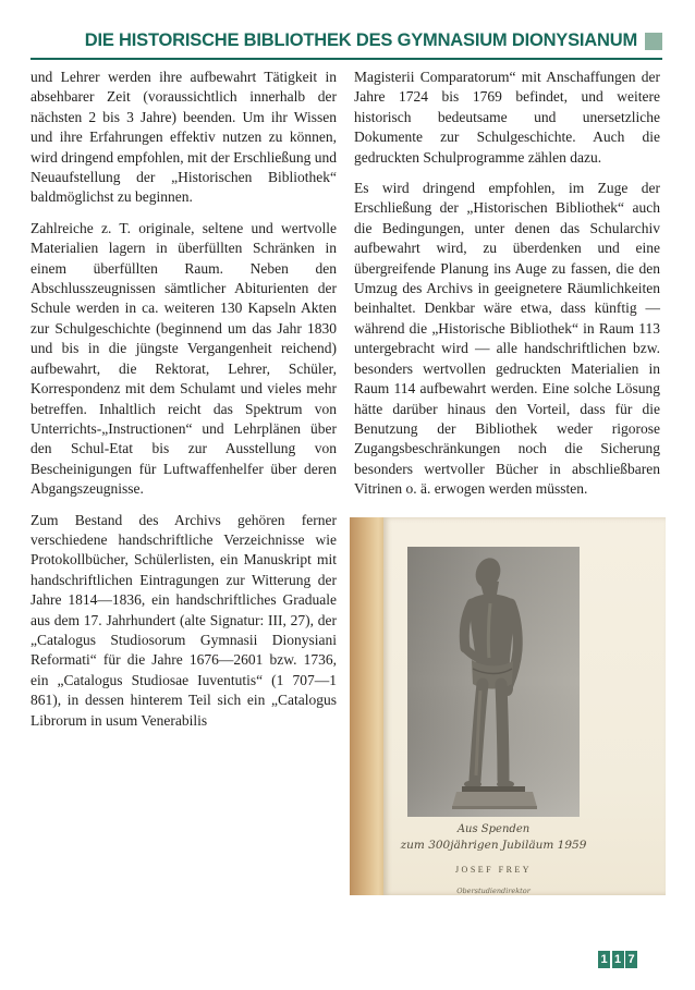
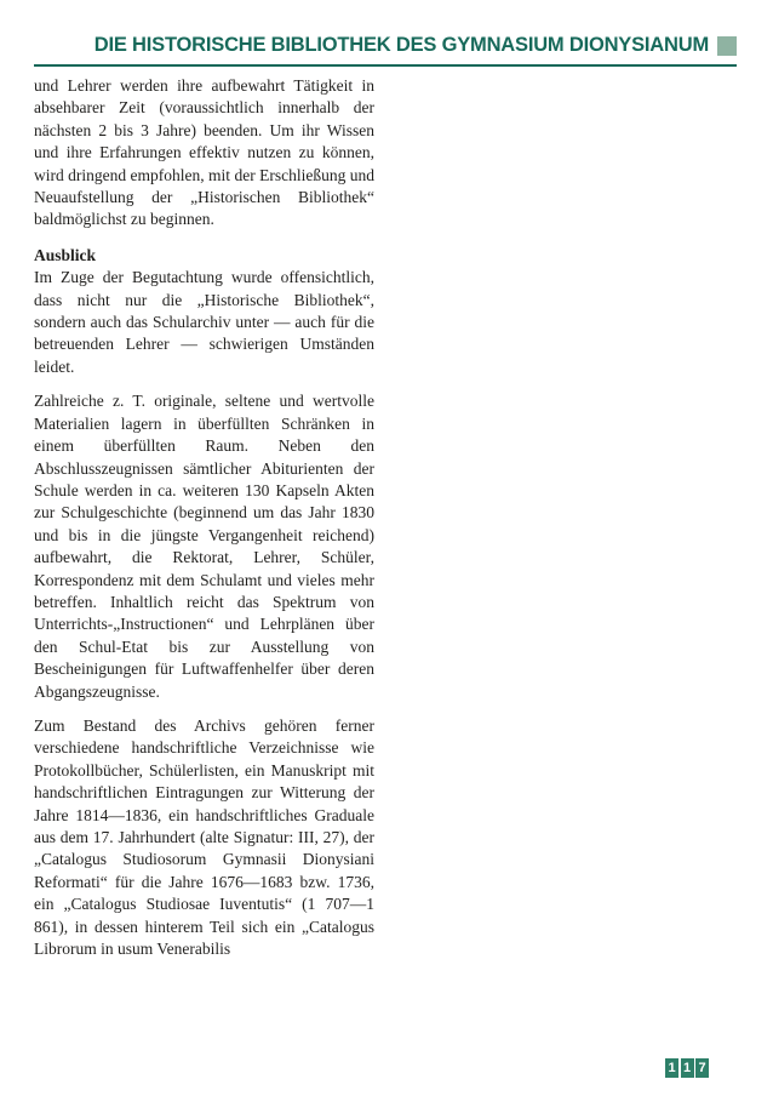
  DIE HISTORISCHE BIBLIOTHEK DES GYMNASIUM DIONYSIANUM
  und Lehrer werden ihre aufbewahrt Tätigkeit in absehbarer Zeit (voraussichtlich innerhalb der nächsten 2 bis 3 Jahre) beenden. Um ihr Wissen und ihre Erfahrungen effektiv nutzen zu können, wird dringend empfohlen, mit der Erschließung und Neuaufstellung der „Historischen Bibliothek“ baldmöglichst zu beginnen.
+ Ausblick
+ Im Zuge der Begutachtung wurde offensichtlich, dass nicht nur die „Historische Bibliothek“, sondern auch das Schularchiv unter — auch für die betreuenden Lehrer — schwierigen Umständen leidet.
  Zahlreiche z. T. originale, seltene und wertvolle Materialien lagern in überfüllten Schränken in einem überfüllten Raum. Neben den Abschlusszeugnissen sämtlicher Abiturienten der Schule werden in ca. weiteren 130 Kapseln Akten zur Schulgeschichte (beginnend um das Jahr 1830 und bis in die jüngste Vergangenheit reichend) aufbewahrt, die Rektorat, Lehrer, Schüler, Korrespondenz mit dem Schulamt und vieles mehr betreffen. Inhaltlich reicht das Spektrum von Unterrichts-„Instructionen“ und Lehrplänen über den Schul-Etat bis zur Ausstellung von Bescheinigungen für Luftwaffenhelfer über deren Abgangszeugnisse.
- Zum Bestand des Archivs gehören ferner verschiedene handschriftliche Verzeichnisse wie Protokollbücher, Schülerlisten, ein Manuskript mit handschriftlichen Eintragungen zur Witterung der Jahre 1814—1836, ein handschriftliches Graduale aus dem 17. Jahrhundert (alte Signatur: III, 27), der „Catalogus Studiosorum Gymnasii Dionysiani Reformati“ für die Jahre 1676—2601 bzw. 1736, ein „Catalogus Studiosae Iuventutis“ (1 707—1 861), in dessen hinterem Teil sich ein „Catalogus Librorum in usum Venerabilis
+ Zum Bestand des Archivs gehören ferner verschiedene handschriftliche Verzeichnisse wie Protokollbücher, Schülerlisten, ein Manuskript mit handschriftlichen Eintragungen zur Witterung der Jahre 1814—1836, ein handschriftliches Graduale aus dem 17. Jahrhundert (alte Signatur: III, 27), der „Catalogus Studiosorum Gymnasii Dionysiani Reformati“ für die Jahre 1676—1683 bzw. 1736, ein „Catalogus Studiosae Iuventutis“ (1 707—1 861), in dessen hinterem Teil sich ein „Catalogus Librorum in usum Venerabilis
- Magisterii Comparatorum“ mit Anschaffungen der Jahre 1724 bis 1769 befindet, und weitere historisch bedeutsame und unersetzliche Dokumente zur Schulgeschichte. Auch die gedruckten Schulprogramme zählen dazu.
- Es wird dringend empfohlen, im Zuge der Erschließung der „Historischen Bibliothek“ auch die Bedingungen, unter denen das Schularchiv aufbewahrt wird, zu überdenken und eine übergreifende Planung ins Auge zu fassen, die den Umzug des Archivs in geeignetere Räumlichkeiten beinhaltet. Denkbar wäre etwa, dass künftig — während die „Historische Bibliothek“ in Raum 113 untergebracht wird — alle handschriftlichen bzw. besonders wertvollen gedruckten Materialien in Raum 114 aufbewahrt werden. Eine solche Lösung hätte darüber hinaus den Vorteil, dass für die Benutzung der Bibliothek weder rigorose Zugangsbeschränkungen noch die Sicherung besonders wertvoller Bücher in abschließbaren Vitrinen o. ä. erwogen werden müssten.
- Aus Spenden
- zum 300jährigen Jubiläum 1959
- JOSEF FREY
- Oberstudiendirektor
  1
  1
  7
